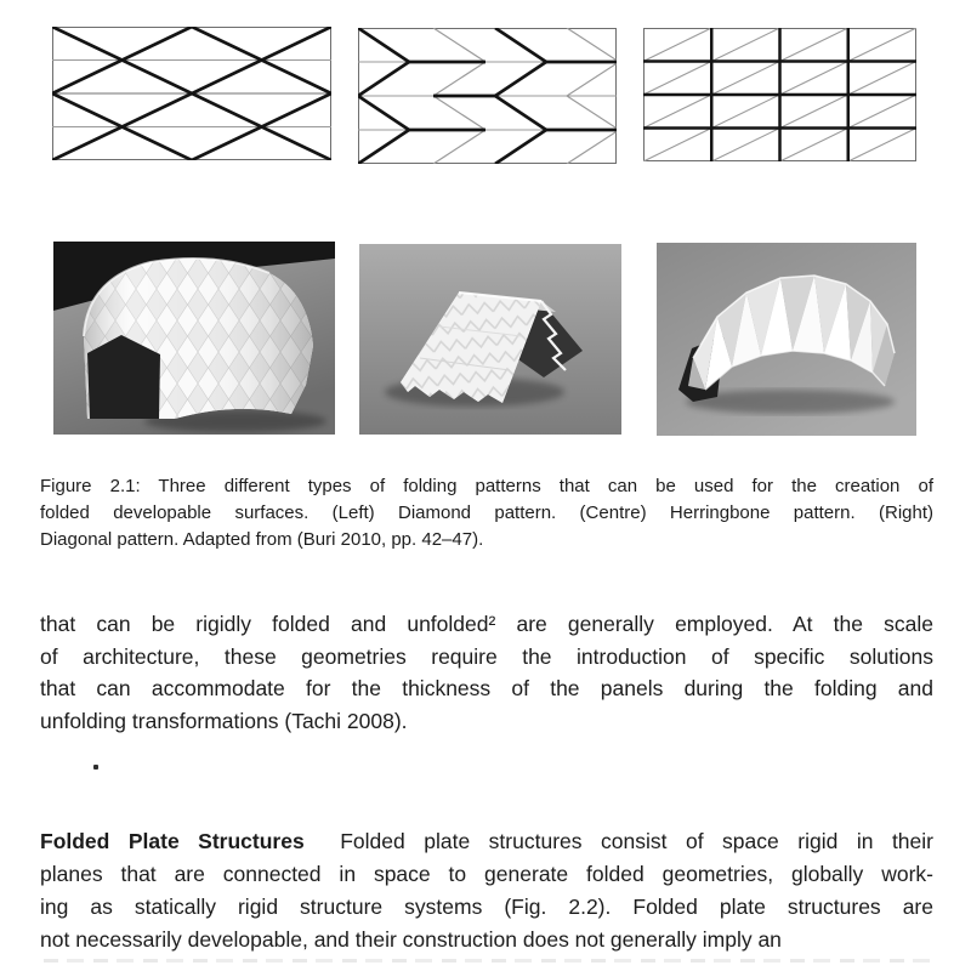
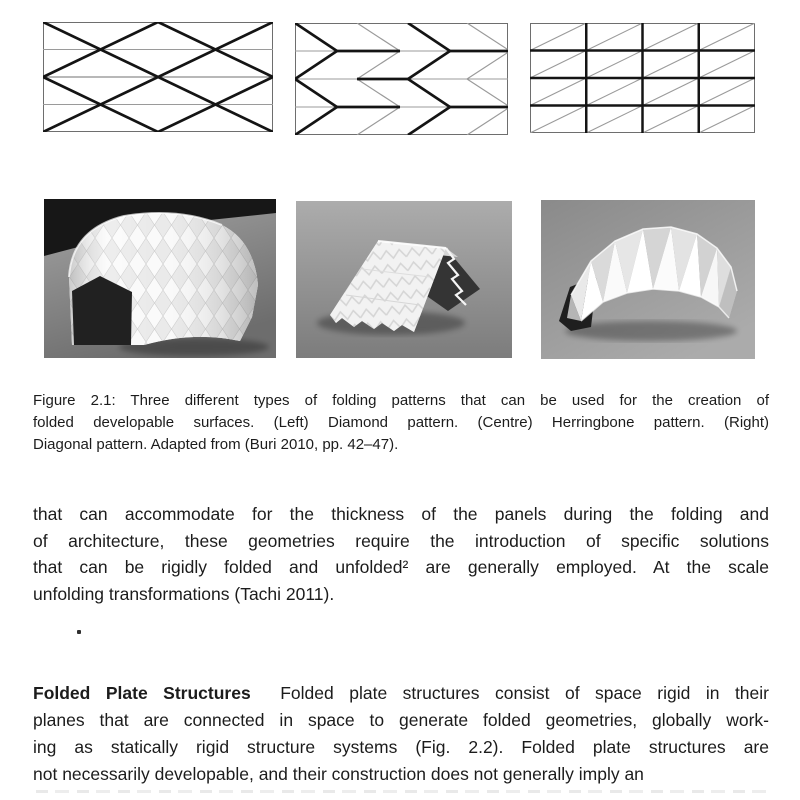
  Figure 2.1: Three different types of folding patterns that can be used for the creation of
  folded developable surfaces. (Left) Diamond pattern. (Centre) Herringbone pattern. (Right)
  Diagonal pattern. Adapted from (Buri 2010, pp. 42–47).
- that can be rigidly folded and unfolded² are generally employed. At the scale
+ that can accommodate for the thickness of the panels during the folding and
  of architecture, these geometries require the introduction of specific solutions
- that can accommodate for the thickness of the panels during the folding and
+ that can be rigidly folded and unfolded² are generally employed. At the scale
- unfolding transformations (Tachi 2008).
+ unfolding transformations (Tachi 2011).
  Folded Plate Structures Folded plate structures consist of space rigid in their
  planes that are connected in space to generate folded geometries, globally work-
  ing as statically rigid structure systems (Fig. 2.2). Folded plate structures are
  not necessarily developable, and their construction does not generally imply an
